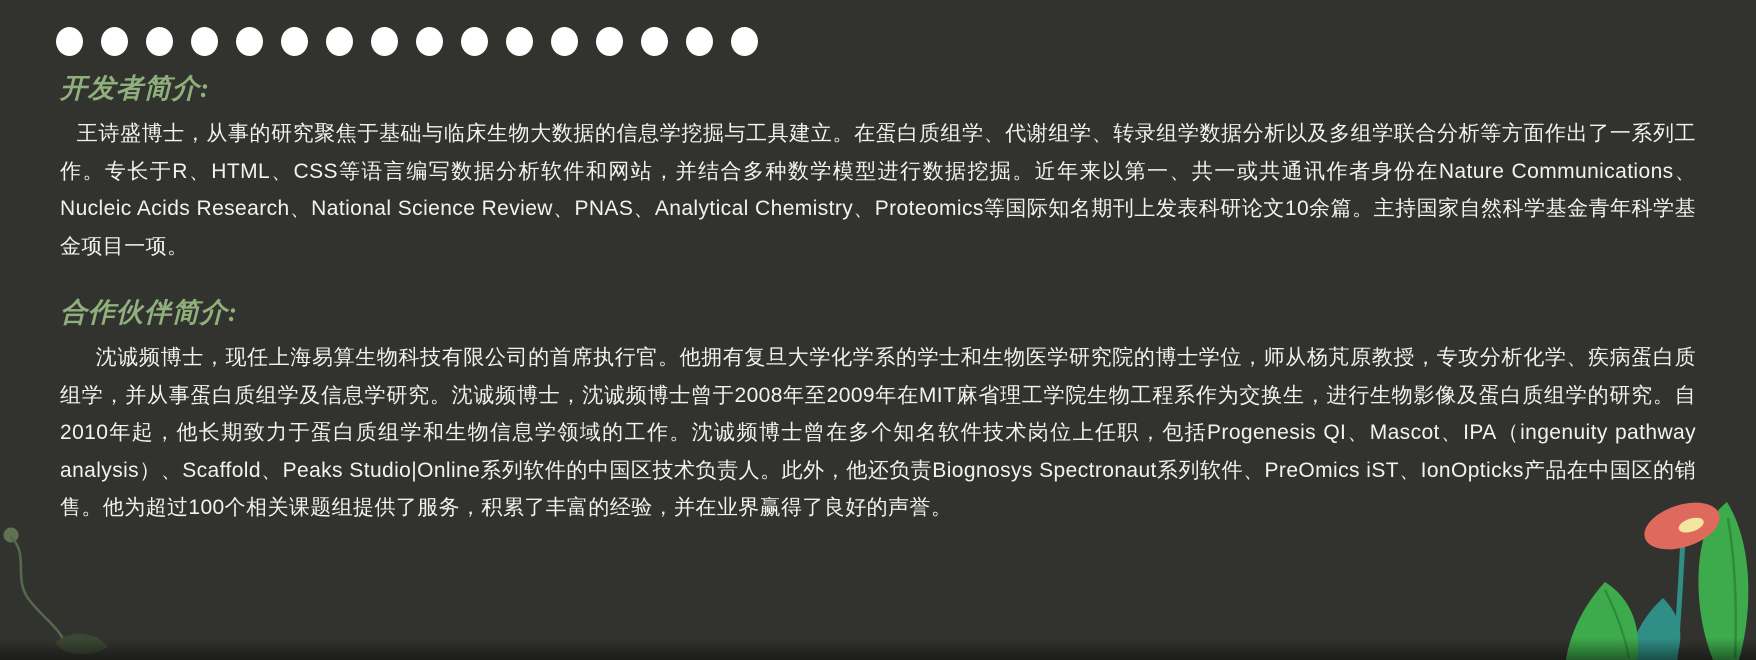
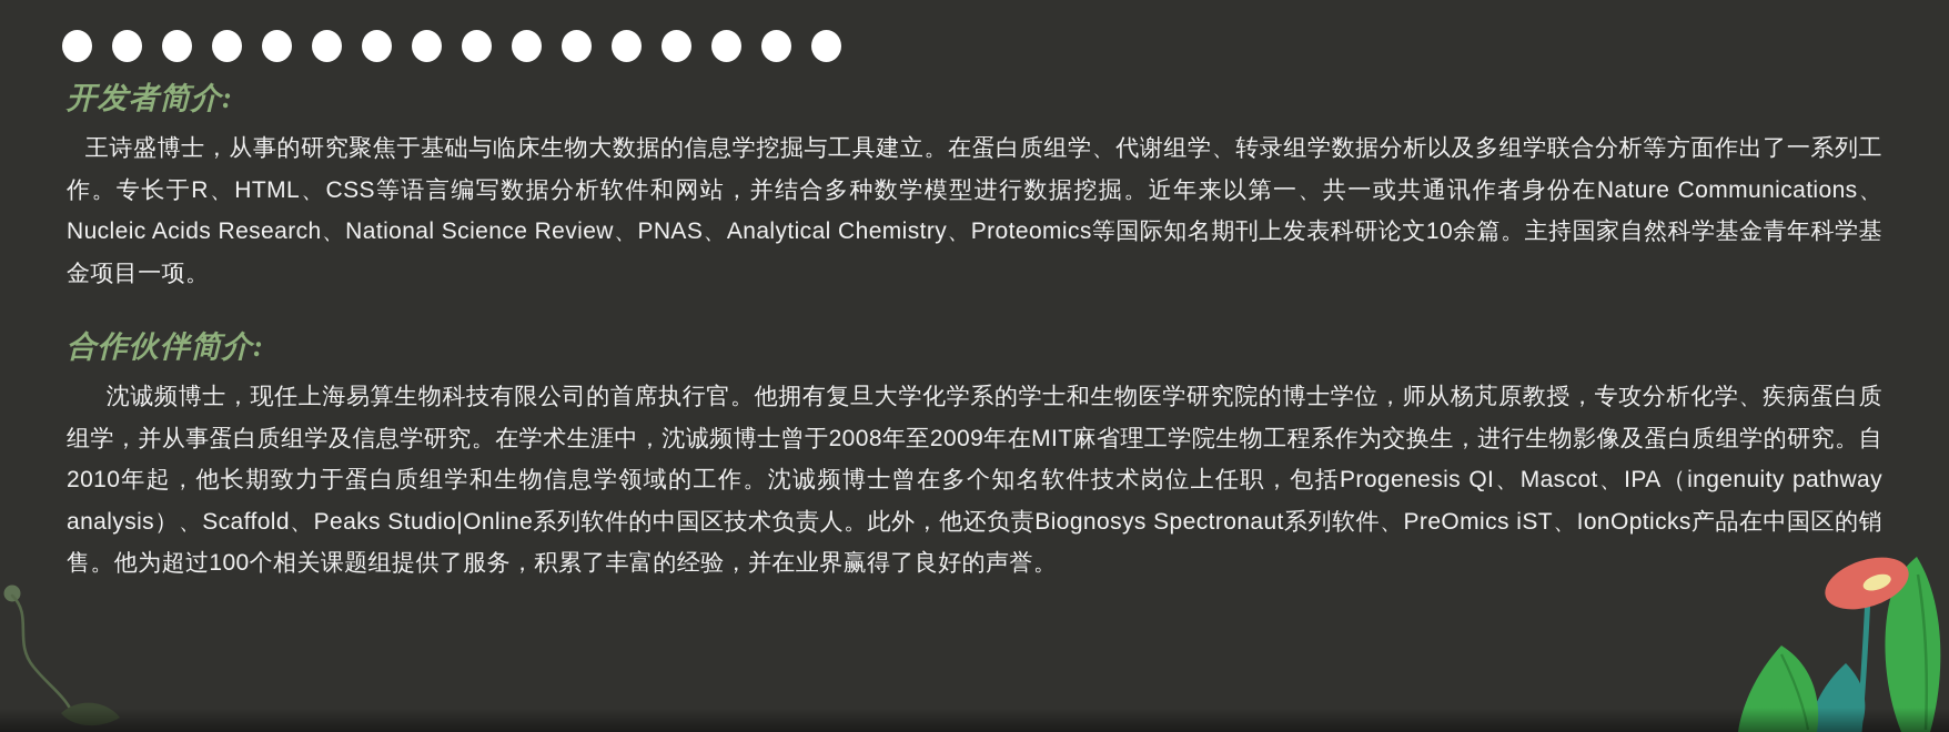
  开发者简介:
  王诗盛博士，从事的研究聚焦于基础与临床生物大数据的信息学挖掘与工具建立。在蛋白质组学、代谢组学、转录组学数据分析以及多组学联合分析等方面作出了一系列工作。专长于R、HTML、CSS等语言编写数据分析软件和网站，并结合多种数学模型进行数据挖掘。近年来以第一、共一或共通讯作者身份在Nature Communications、Nucleic Acids Research、National Science Review、PNAS、Analytical Chemistry、Proteomics等国际知名期刊上发表科研论文10余篇。主持国家自然科学基金青年科学基金项目一项。
  合作伙伴简介:
- 沈诚频博士，现任上海易算生物科技有限公司的首席执行官。他拥有复旦大学化学系的学士和生物医学研究院的博士学位，师从杨芃原教授，专攻分析化学、疾病蛋白质组学，并从事蛋白质组学及信息学研究。沈诚频博士，沈诚频博士曾于2008年至2009年在MIT麻省理工学院生物工程系作为交换生，进行生物影像及蛋白质组学的研究。自2010年起，他长期致力于蛋白质组学和生物信息学领域的工作。沈诚频博士曾在多个知名软件技术岗位上任职，包括Progenesis QI、Mascot、IPA（ingenuity pathway analysis）、Scaffold、Peaks Studio|Online系列软件的中国区技术负责人。此外，他还负责Biognosys Spectronaut系列软件、PreOmics iST、IonOpticks产品在中国区的销售。他为超过100个相关课题组提供了服务，积累了丰富的经验，并在业界赢得了良好的声誉。
+ 沈诚频博士，现任上海易算生物科技有限公司的首席执行官。他拥有复旦大学化学系的学士和生物医学研究院的博士学位，师从杨芃原教授，专攻分析化学、疾病蛋白质组学，并从事蛋白质组学及信息学研究。在学术生涯中，沈诚频博士曾于2008年至2009年在MIT麻省理工学院生物工程系作为交换生，进行生物影像及蛋白质组学的研究。自2010年起，他长期致力于蛋白质组学和生物信息学领域的工作。沈诚频博士曾在多个知名软件技术岗位上任职，包括Progenesis QI、Mascot、IPA（ingenuity pathway analysis）、Scaffold、Peaks Studio|Online系列软件的中国区技术负责人。此外，他还负责Biognosys Spectronaut系列软件、PreOmics iST、IonOpticks产品在中国区的销售。他为超过100个相关课题组提供了服务，积累了丰富的经验，并在业界赢得了良好的声誉。
